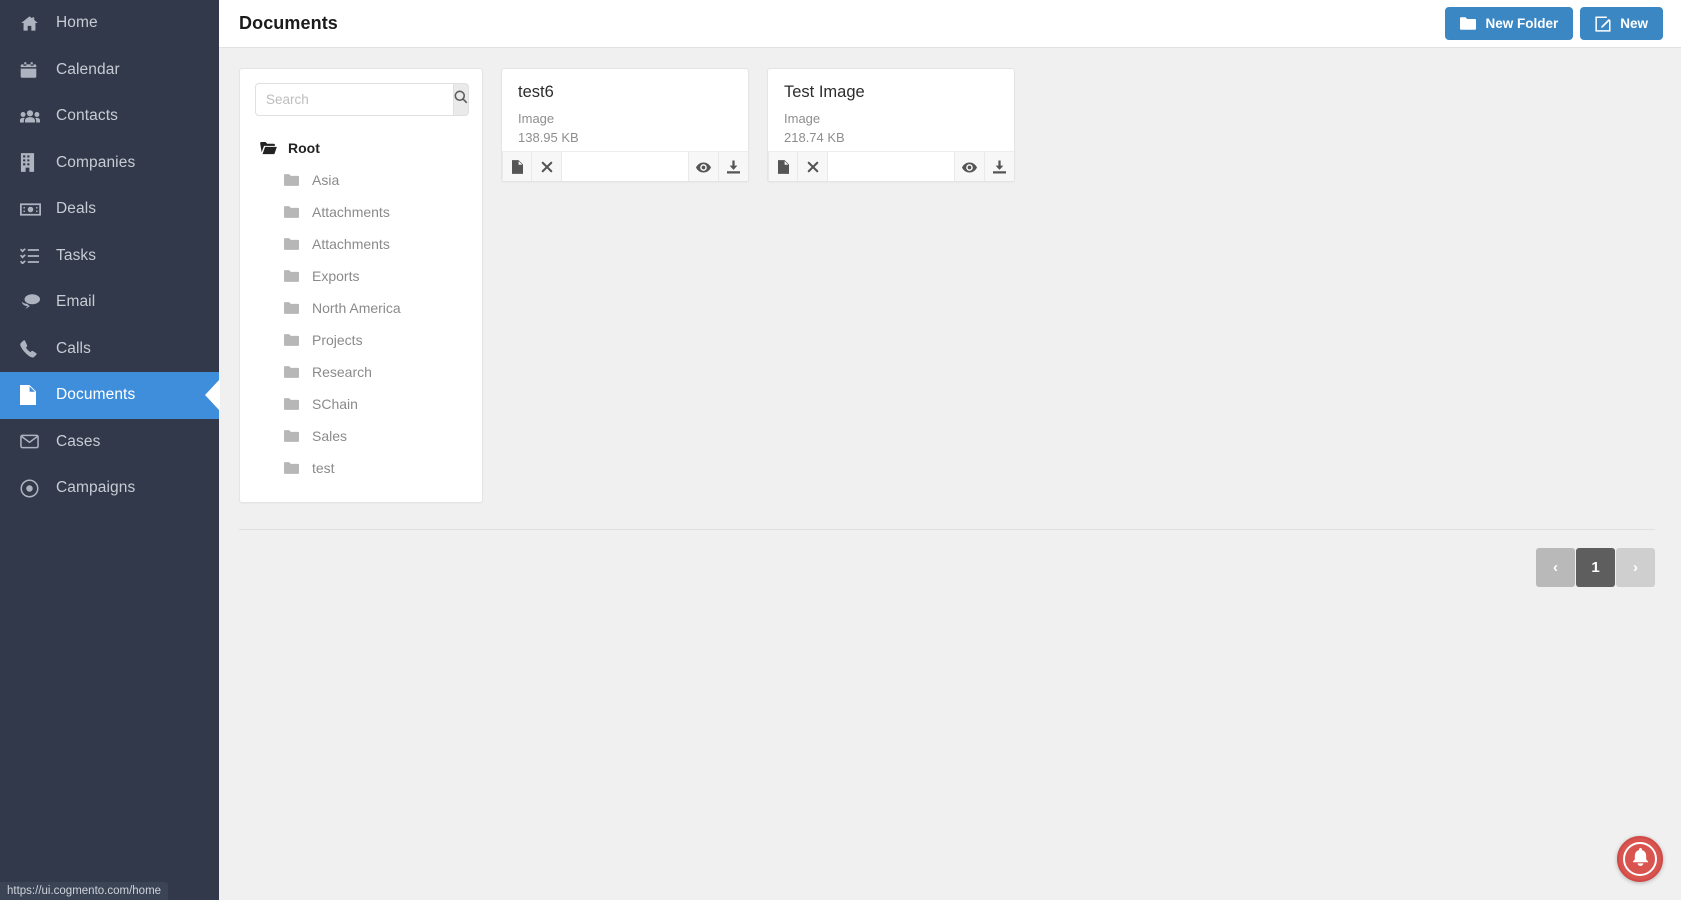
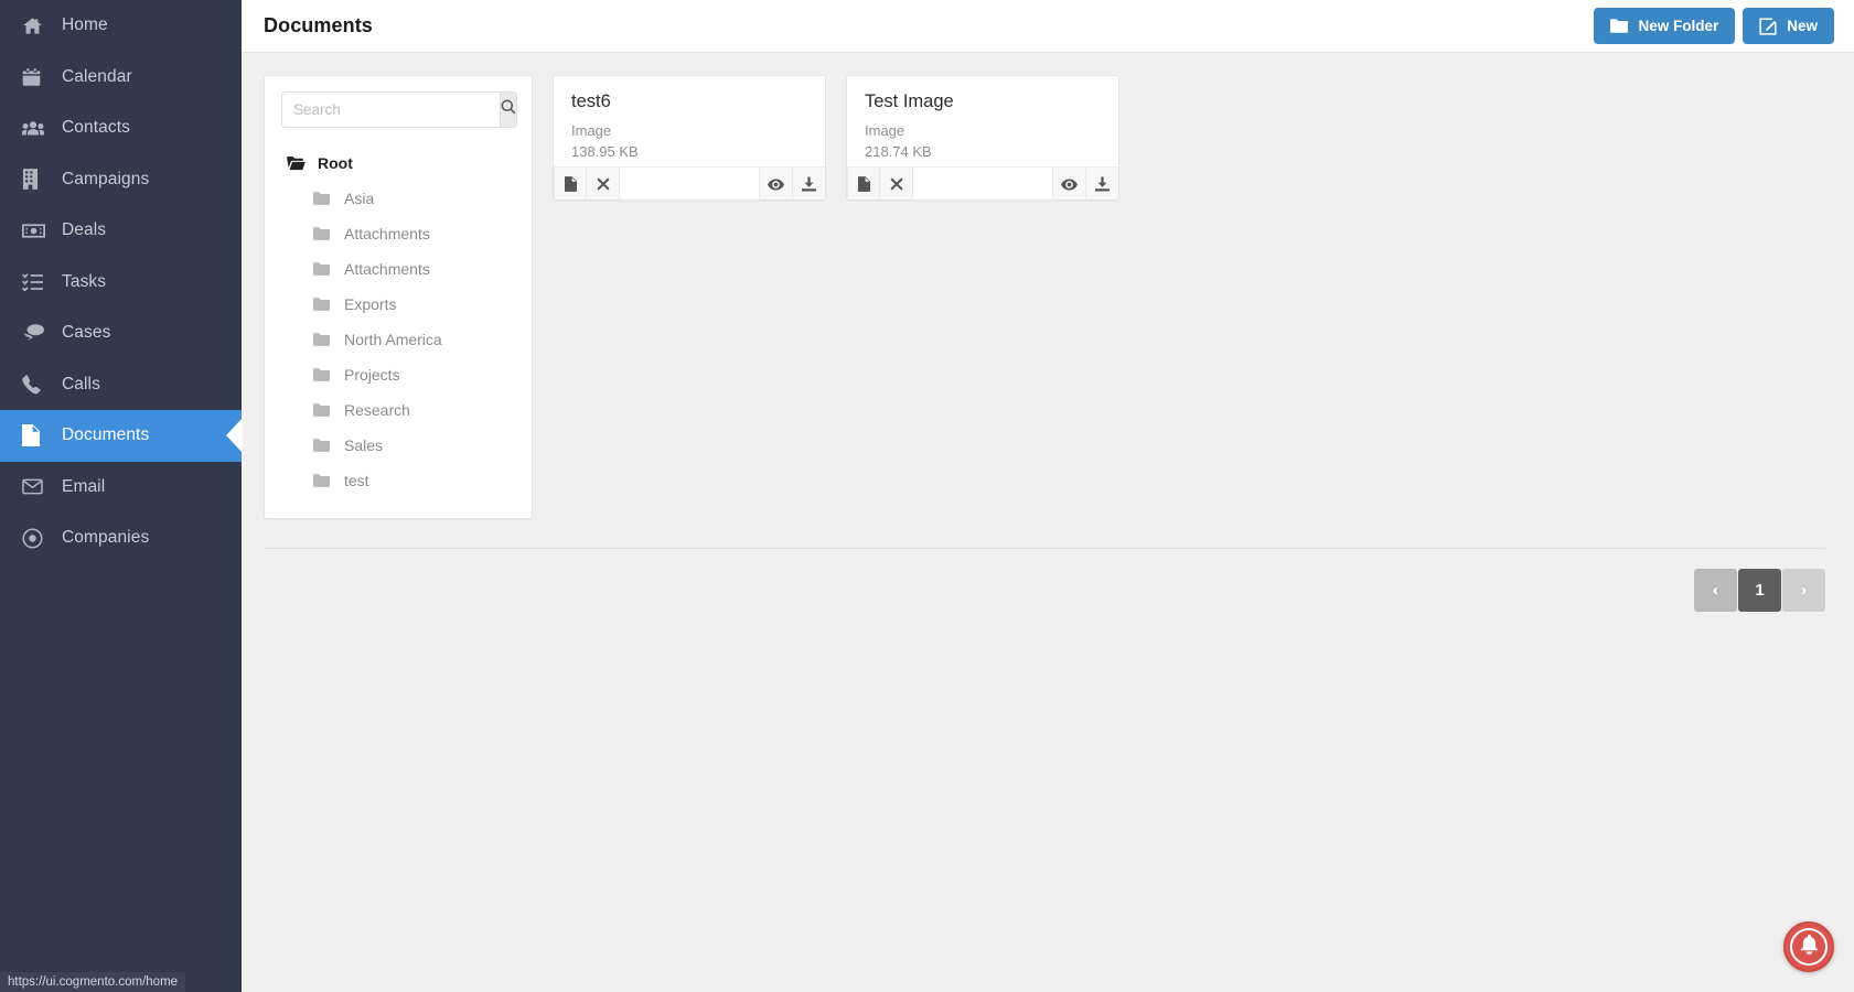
  Home
  Calendar
  Contacts
- Companies
+ Campaigns
  Deals
  Tasks
- Email
+ Cases
  Calls
  Documents
- Cases
+ Email
- Campaigns
+ Companies
  Documents
  New Folder
  New
  Search
  Root
  Asia
  Attachments
  Attachments
  Exports
  North America
  Projects
  Research
- SChain
  Sales
  test
  test6
  Image
  138.95 KB
  Test Image
  Image
  218.74 KB
  ‹
  1
  ›
  https://ui.cogmento.com/home
